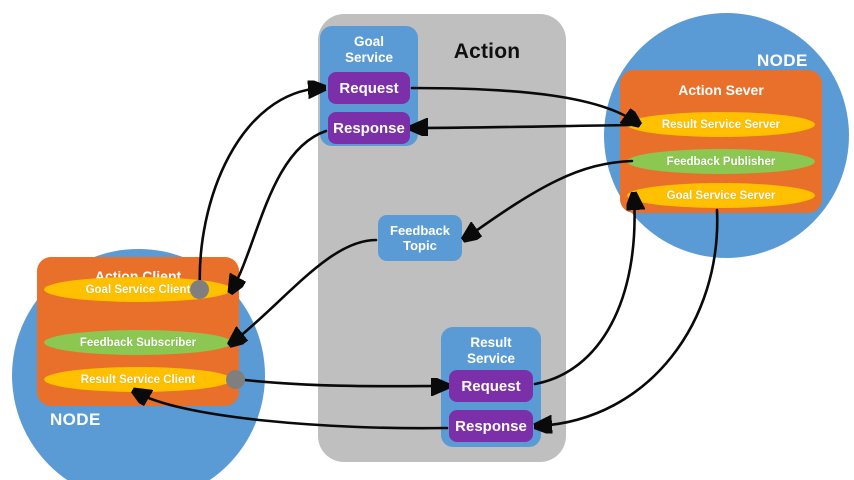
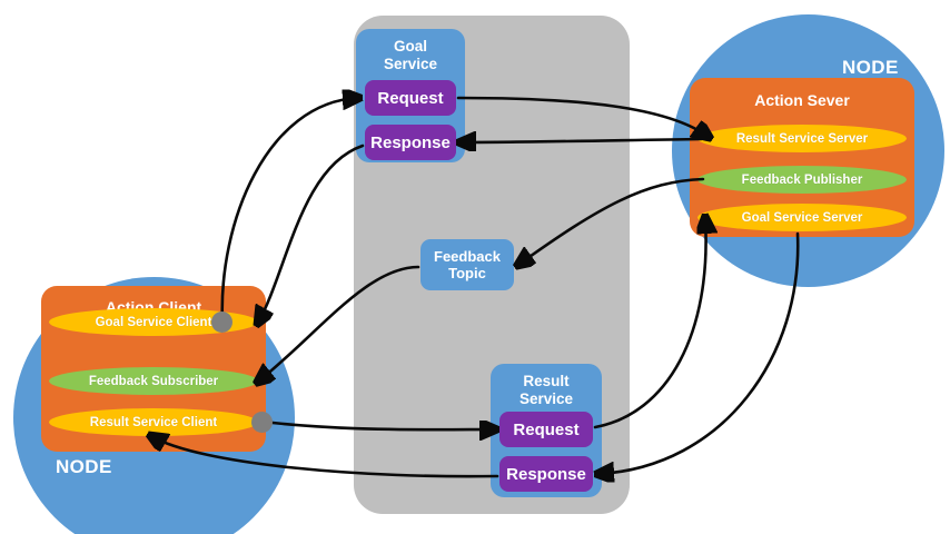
- Action
  NODE
  Action Client
  Goal Service Client
  Feedback Subscriber
  Result Service Client
  NODE
  Action Sever
  Result Service Server
  Feedback Publisher
  Goal Service Server
  Goal
  Service
  Request
  Response
  Feedback
  Topic
  Result
  Service
  Request
  Response
